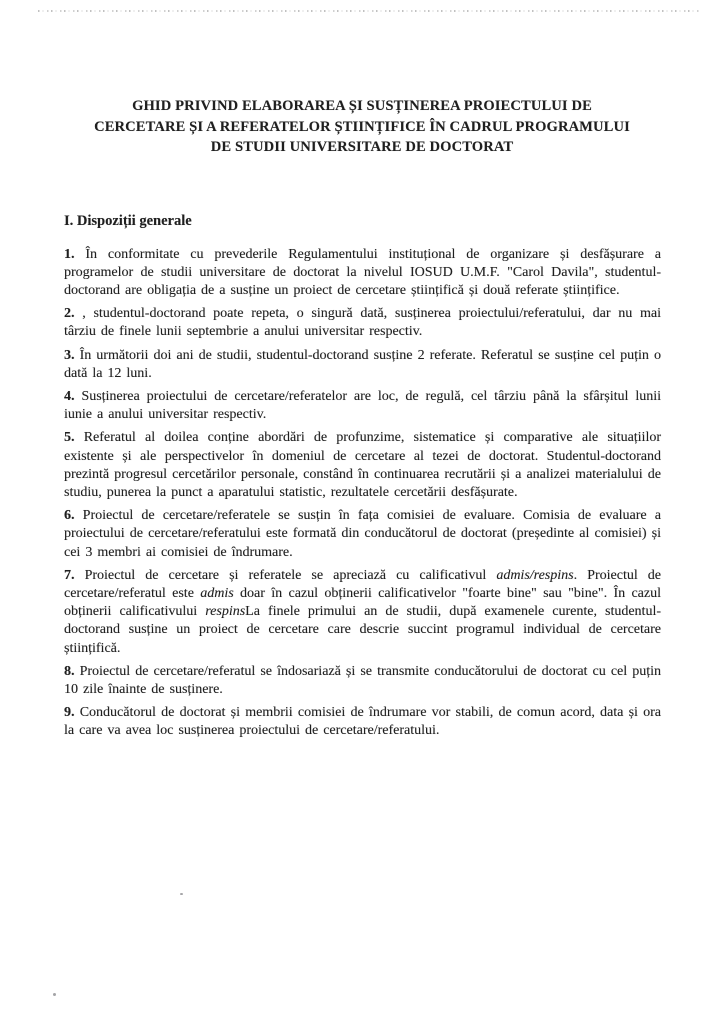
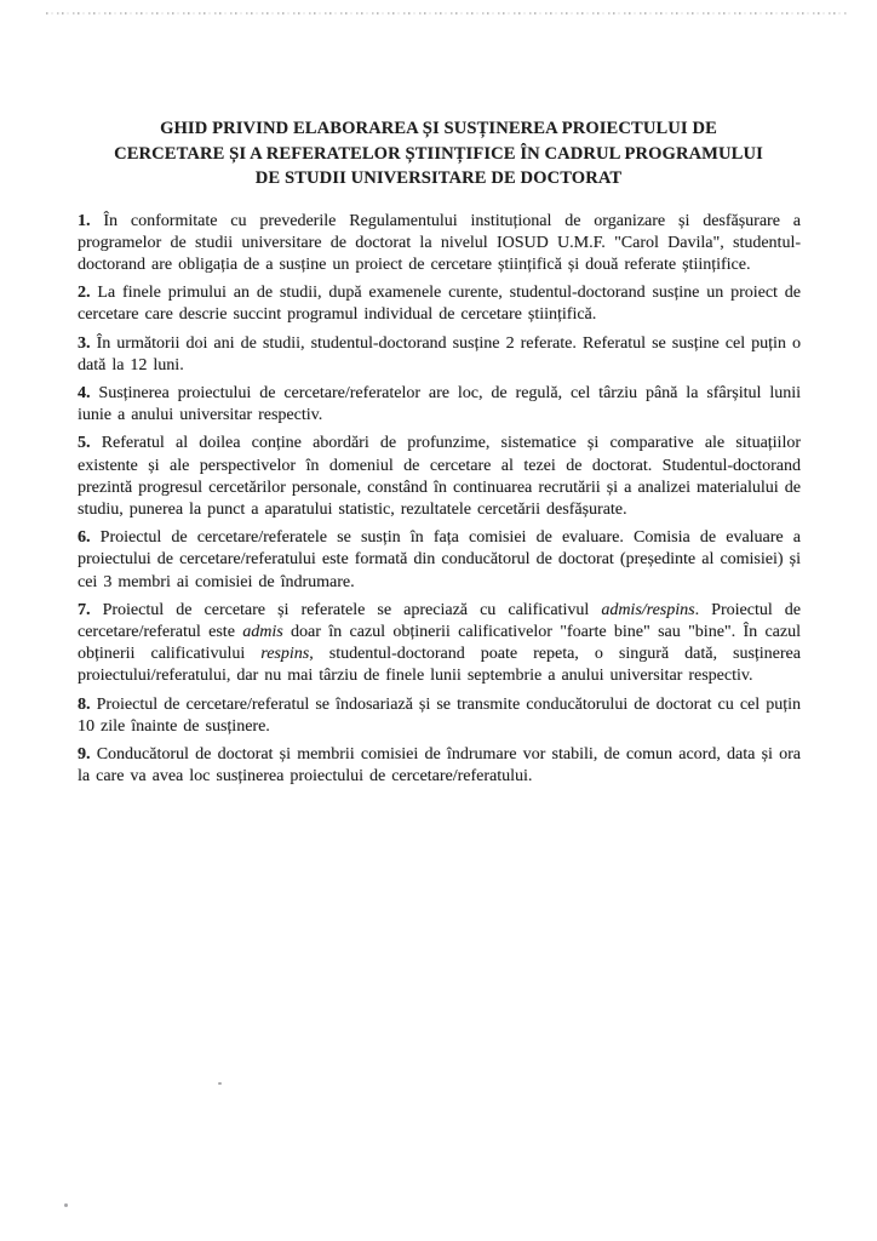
  GHID PRIVIND ELABORAREA ȘI SUSȚINEREA PROIECTULUI DE
  CERCETARE ȘI A REFERATELOR ȘTIINȚIFICE ÎN CADRUL PROGRAMULUI
  DE STUDII UNIVERSITARE DE DOCTORAT
- I. Dispoziții generale
  1. În conformitate cu prevederile Regulamentului instituțional de organizare și desfășurare a programelor de studii universitare de doctorat la nivelul IOSUD U.M.F. "Carol Davila", studentul-doctorand are obligația de a susține un proiect de cercetare științifică și două referate științifice.
- 2. , studentul-doctorand poate repeta, o singură dată, susținerea proiectului/referatului, dar nu mai târziu de finele lunii septembrie a anului universitar respectiv.
+ 2. La finele primului an de studii, după examenele curente, studentul-doctorand susține un proiect de cercetare care descrie succint programul individual de cercetare științifică.
  3. În următorii doi ani de studii, studentul-doctorand susține 2 referate. Referatul se susține cel puțin o dată la 12 luni.
  4. Susținerea proiectului de cercetare/referatelor are loc, de regulă, cel târziu până la sfârșitul lunii iunie a anului universitar respectiv.
  5. Referatul al doilea conține abordări de profunzime, sistematice și comparative ale situațiilor existente și ale perspectivelor în domeniul de cercetare al tezei de doctorat. Studentul-doctorand prezintă progresul cercetărilor personale, constând în continuarea recrutării și a analizei materialului de studiu, punerea la punct a aparatului statistic, rezultatele cercetării desfășurate.
  6. Proiectul de cercetare/referatele se susțin în fața comisiei de evaluare. Comisia de evaluare a proiectului de cercetare/referatului este formată din conducătorul de doctorat (președinte al comisiei) și cei 3 membri ai comisiei de îndrumare.
- 7. Proiectul de cercetare și referatele se apreciază cu calificativul admis/respins. Proiectul de cercetare/referatul este admis doar în cazul obținerii calificativelor "foarte bine" sau "bine". În cazul obținerii calificativului respinsLa finele primului an de studii, după examenele curente, studentul-doctorand susține un proiect de cercetare care descrie succint programul individual de cercetare științifică.
+ 7. Proiectul de cercetare și referatele se apreciază cu calificativul admis/respins. Proiectul de cercetare/referatul este admis doar în cazul obținerii calificativelor "foarte bine" sau "bine". În cazul obținerii calificativului respins, studentul-doctorand poate repeta, o singură dată, susținerea proiectului/referatului, dar nu mai târziu de finele lunii septembrie a anului universitar respectiv.
  8. Proiectul de cercetare/referatul se îndosariază și se transmite conducătorului de doctorat cu cel puțin 10 zile înainte de susținere.
  9. Conducătorul de doctorat și membrii comisiei de îndrumare vor stabili, de comun acord, data și ora la care va avea loc susținerea proiectului de cercetare/referatului.
